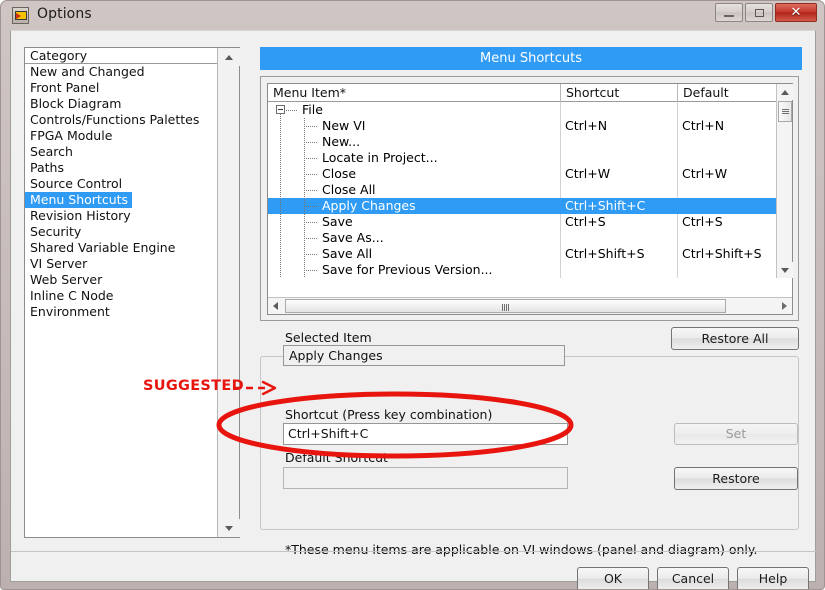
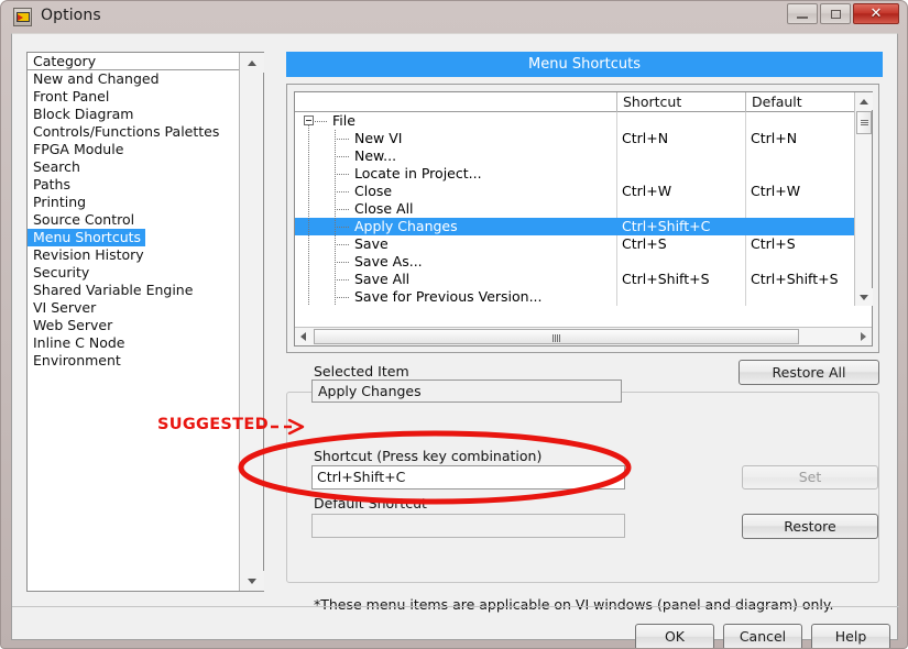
  Options
  ✕
  Category
  New and Changed
  Front Panel
  Block Diagram
  Controls/Functions Palettes
  FPGA Module
  Search
  Paths
+ Printing
  Source Control
  Menu Shortcuts
  Revision History
  Security
  Shared Variable Engine
  VI Server
  Web Server
  Inline C Node
  Environment
  Menu Shortcuts
- Menu Item*
  Shortcut
  Default
  File
  New VI
  Ctrl+N
  Ctrl+N
  New...
  Locate in Project...
  Close
  Ctrl+W
  Ctrl+W
  Close All
  Apply Changes
  Ctrl+Shift+C
  Save
  Ctrl+S
  Ctrl+S
  Save As...
  Save All
  Ctrl+Shift+S
  Ctrl+Shift+S
  Save for Previous Version...
  Selected Item
  Apply Changes
  Shortcut (Press key combination)
  Ctrl+Shift+C
  Restore All
  Set
  Restore
  *These menu items are applicable on VI windows (panel and diagram) only.
  OK
  Cancel
  Help
  SUGGESTED
